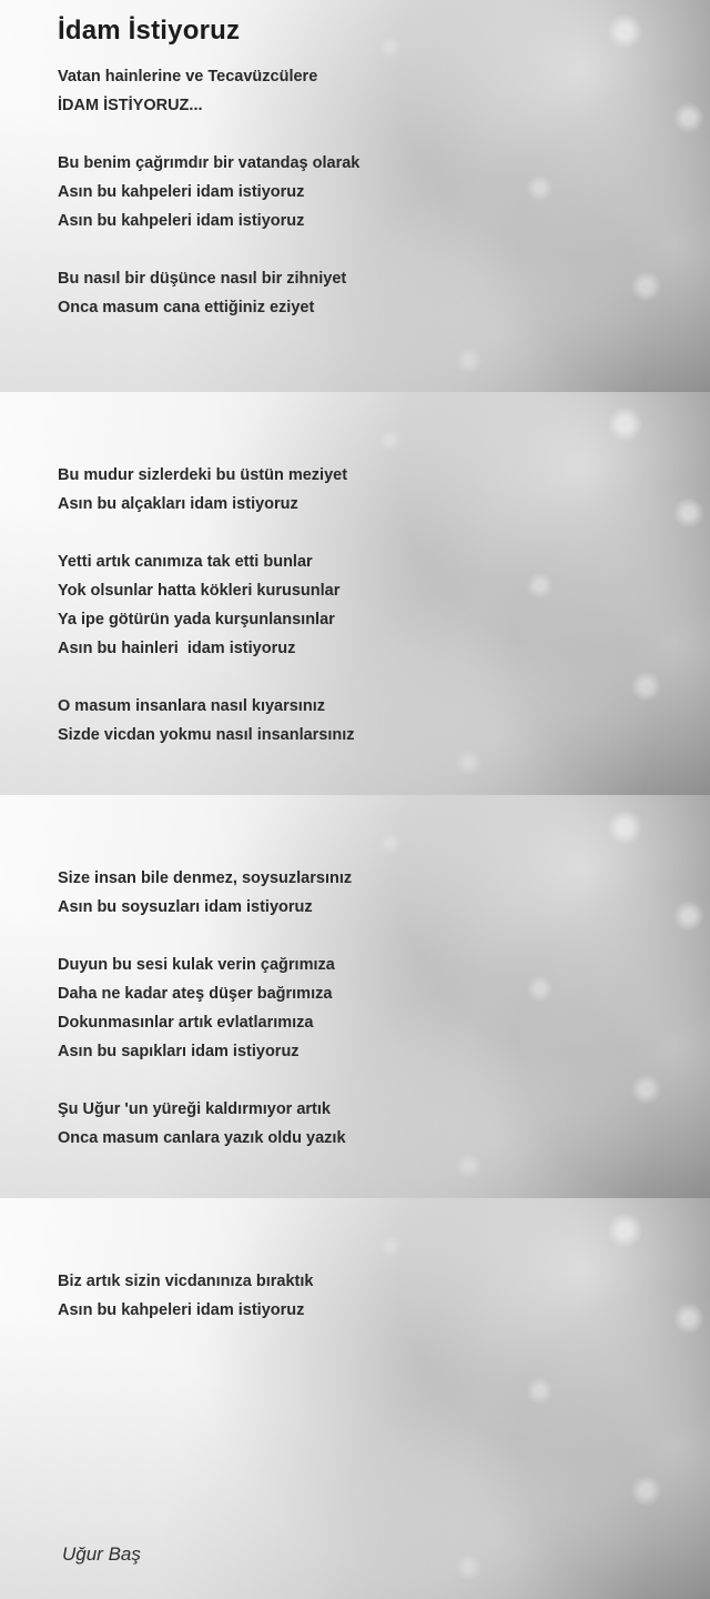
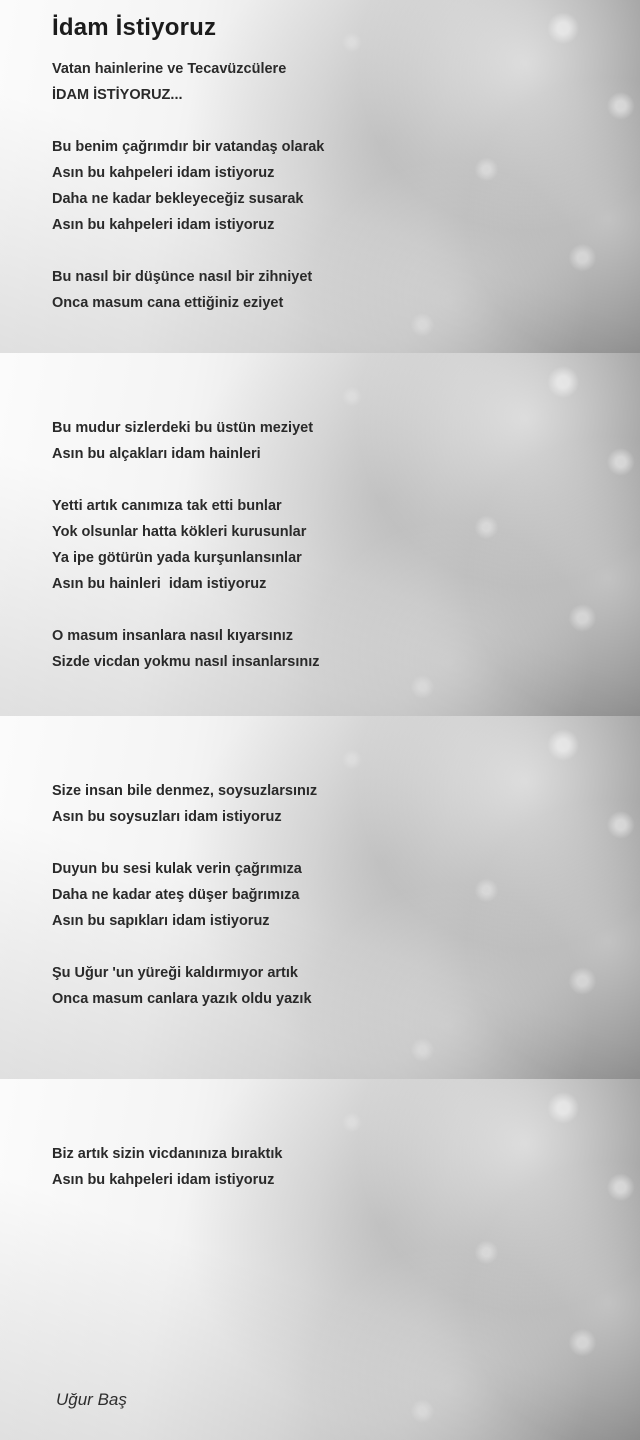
  İdam İstiyoruz
  Vatan hainlerine ve Tecavüzcülere
  İDAM İSTİYORUZ...
  Bu benim çağrımdır bir vatandaş olarak
  Asın bu kahpeleri idam istiyoruz
+ Daha ne kadar bekleyeceğiz susarak
  Asın bu kahpeleri idam istiyoruz
  Bu nasıl bir düşünce nasıl bir zihniyet
  Onca masum cana ettiğiniz eziyet
  Bu mudur sizlerdeki bu üstün meziyet
- Asın bu alçakları idam istiyoruz
+ Asın bu alçakları idam hainleri
  Yetti artık canımıza tak etti bunlar
  Yok olsunlar hatta kökleri kurusunlar
  Ya ipe götürün yada kurşunlansınlar
  Asın bu hainleri idam istiyoruz
  O masum insanlara nasıl kıyarsınız
  Sizde vicdan yokmu nasıl insanlarsınız
  Size insan bile denmez, soysuzlarsınız
  Asın bu soysuzları idam istiyoruz
  Duyun bu sesi kulak verin çağrımıza
  Daha ne kadar ateş düşer bağrımıza
- Dokunmasınlar artık evlatlarımıza
  Asın bu sapıkları idam istiyoruz
  Şu Uğur 'un yüreği kaldırmıyor artık
  Onca masum canlara yazık oldu yazık
  Biz artık sizin vicdanınıza bıraktık
  Asın bu kahpeleri idam istiyoruz
  Uğur Baş
